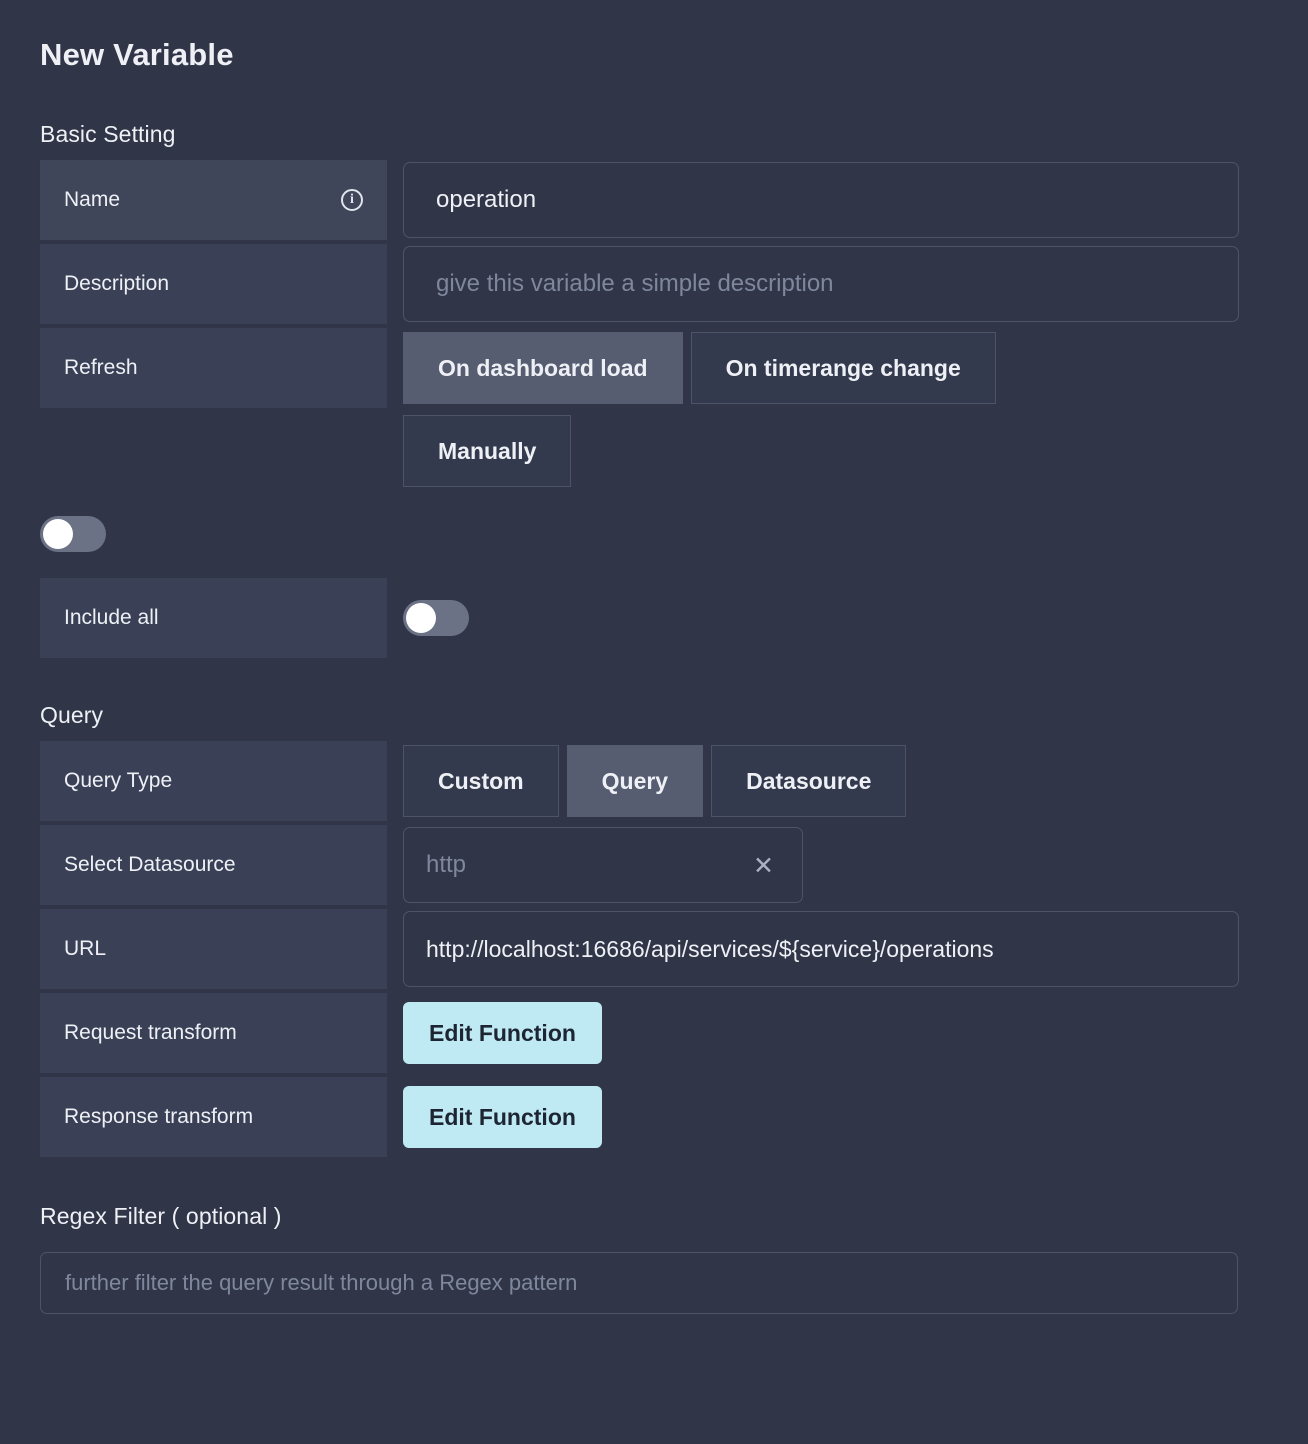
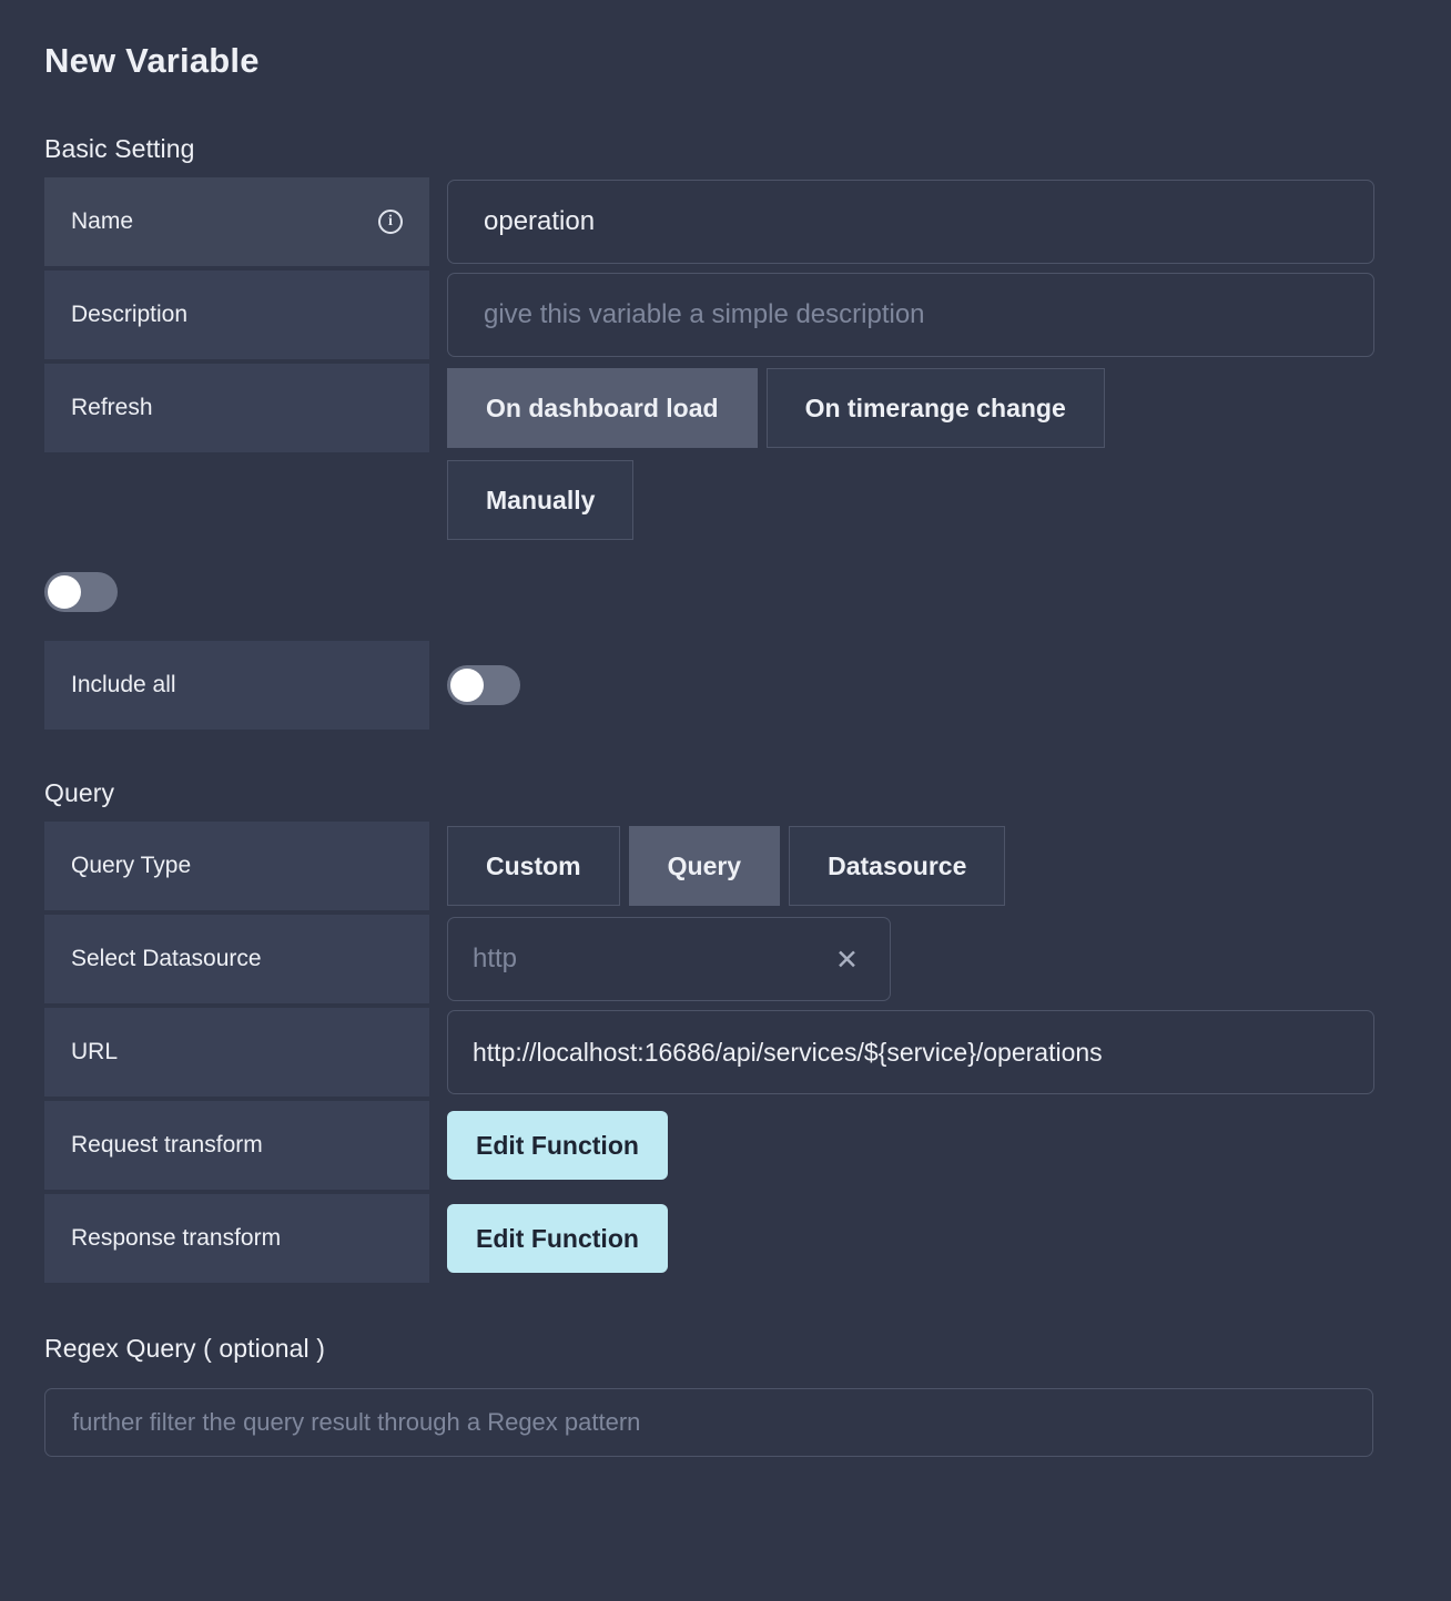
  New Variable
  Basic Setting
  Name
  i
  operation
  Description
  give this variable a simple description
  Refresh
  On dashboard load
  On timerange change
  Manually
  Include all
  Query
  Query Type
  Custom
  Query
  Datasource
  Select Datasource
  http
  ✕
  URL
  http://localhost:16686/api/services/${service}/operations
  Request transform
  Edit Function
  Response transform
  Edit Function
- Regex Filter ( optional )
+ Regex Query ( optional )
  further filter the query result through a Regex pattern
